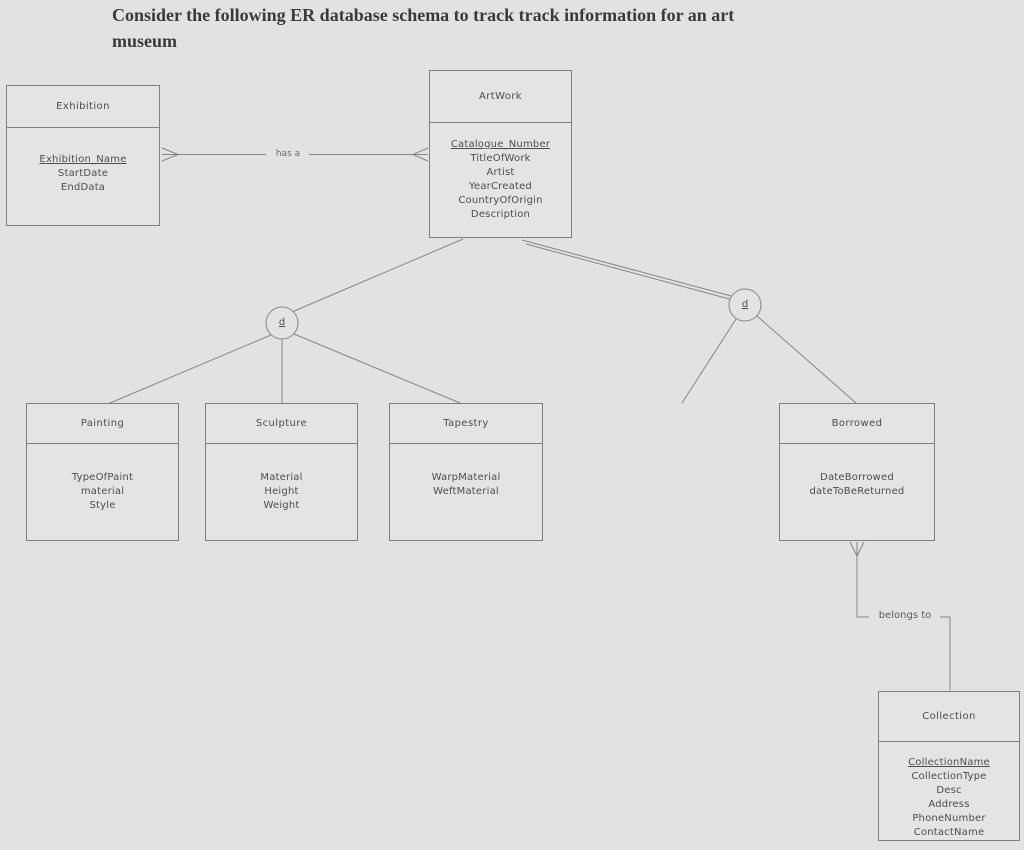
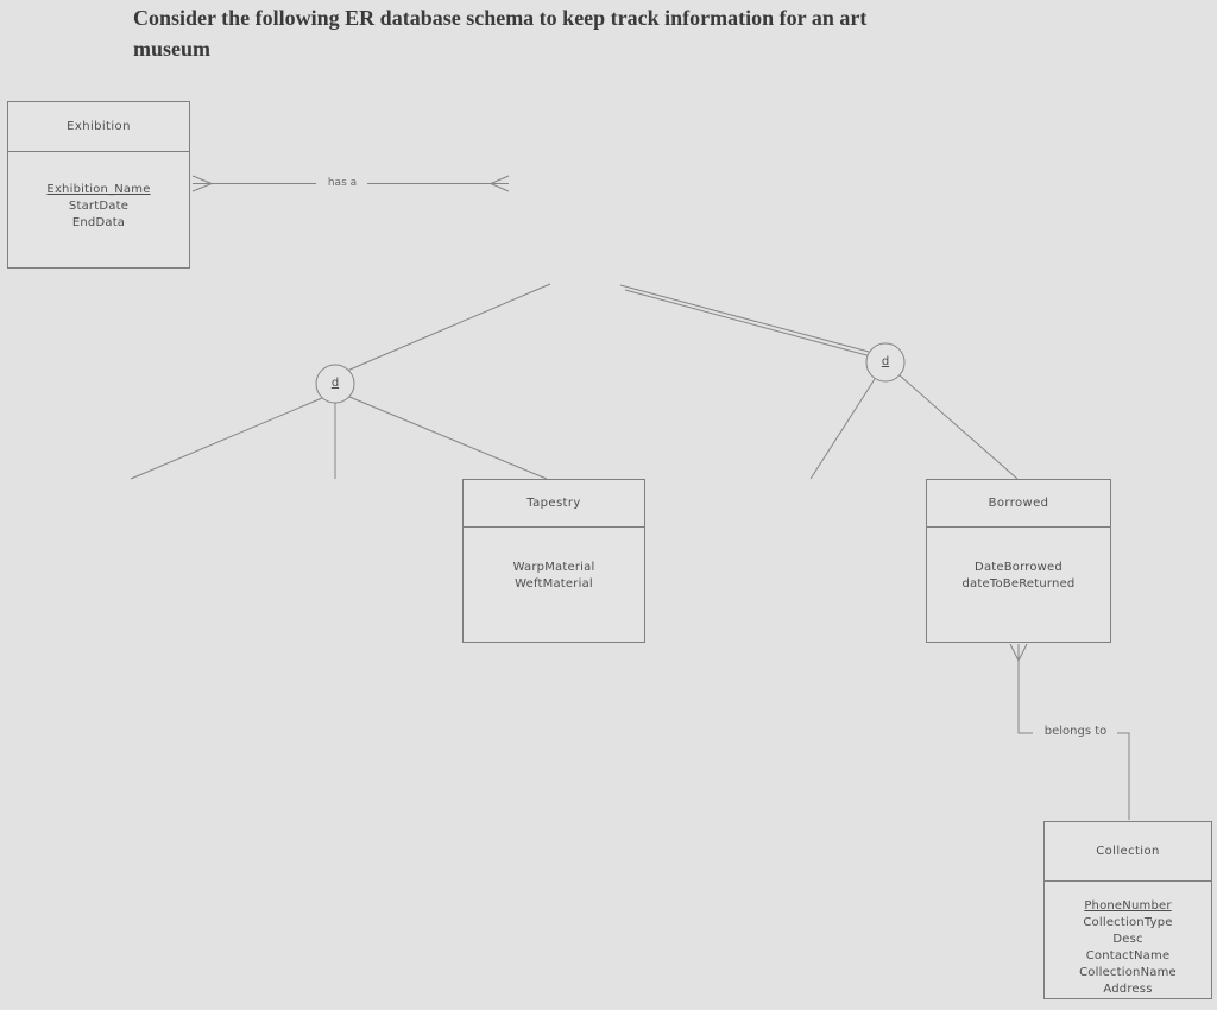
- Consider the following ER database schema to track track information for an art
+ Consider the following ER database schema to keep track information for an art
  museum
  has a
  belongs to
  d
  d
  Exhibition
  Exhibition_Name
  StartDate
  EndData
- ArtWork
- Catalogue_Number
- TitleOfWork
- Artist
- YearCreated
- CountryOfOrigin
- Description
- Painting
- TypeOfPaint
- material
- Style
- Sculpture
- Material
- Height
- Weight
  Tapestry
  WarpMaterial
  WeftMaterial
  Borrowed
  DateBorrowed
  dateToBeReturned
  Collection
- CollectionName
+ PhoneNumber
  CollectionType
  Desc
- Address
+ ContactName
- PhoneNumber
+ CollectionName
- ContactName
+ Address
